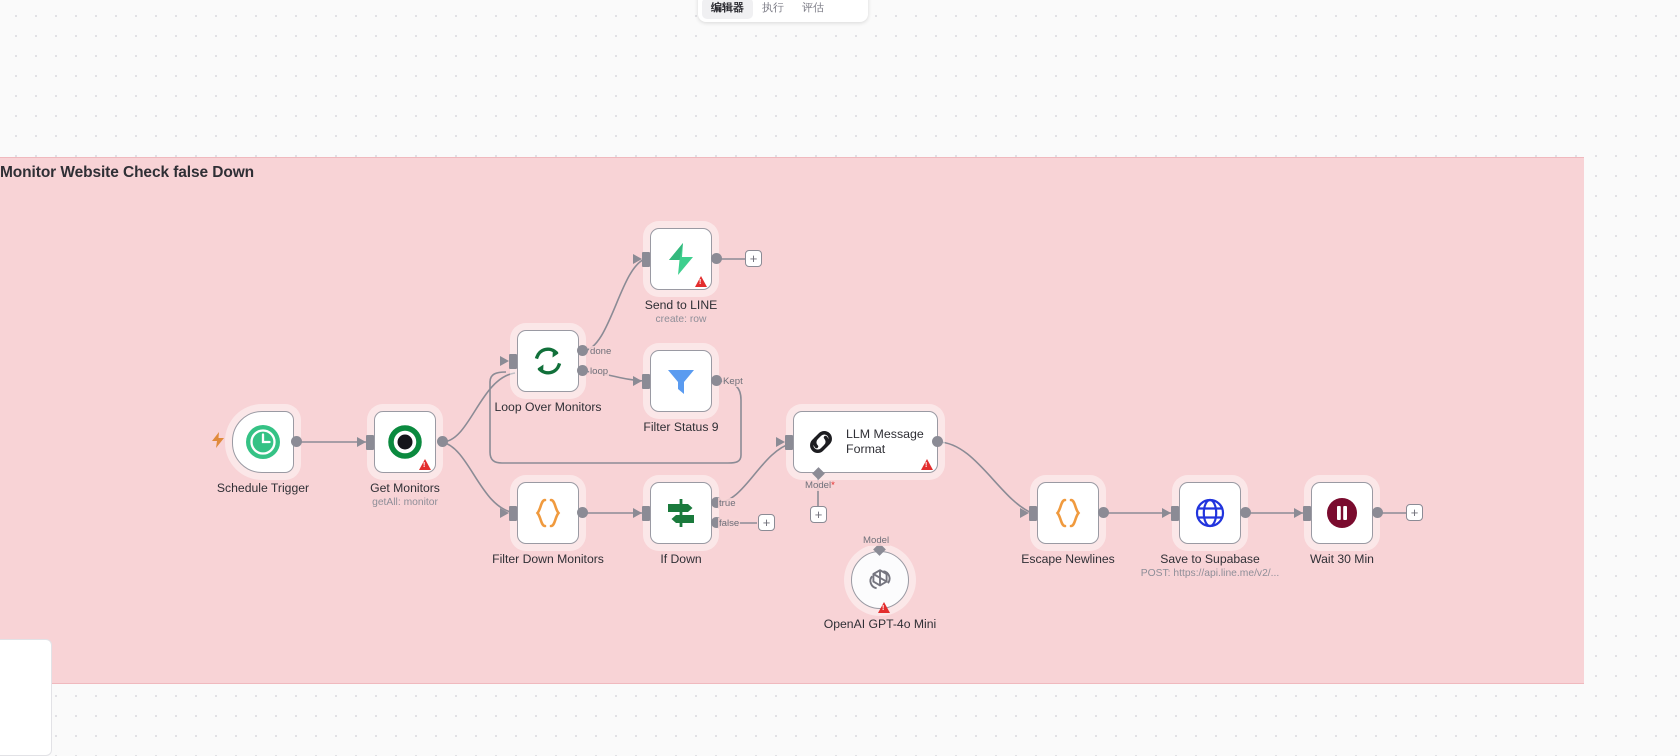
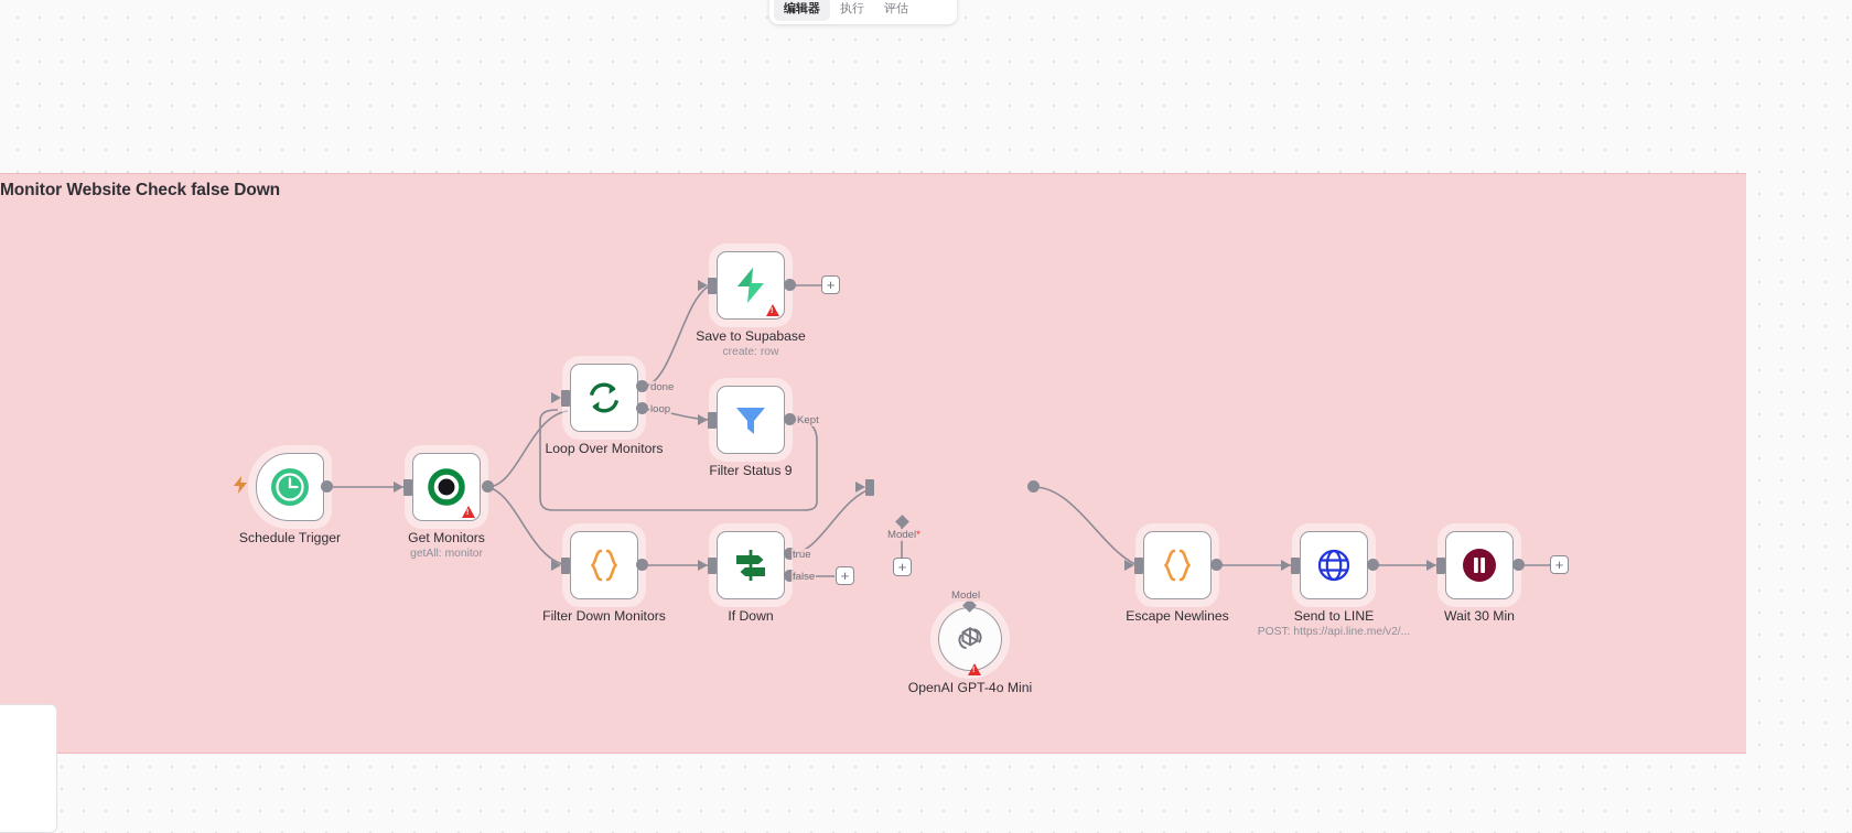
  Monitor Website Check false Down
  Schedule Trigger
  Get Monitors
  getAll: monitor
  Loop Over Monitors
  done
  loop
- Send to LINE
+ Save to Supabase
  create: row
  +
  Filter Status 9
  Kept
  Filter Down Monitors
  If Down
  true
  false
  +
- LLM Message
- Format
  Model
  +
  Model
  OpenAI GPT-4o Mini
  Escape Newlines
- Save to Supabase
+ Send to LINE
  POST: https://api.line.me/v2/...
  Wait 30 Min
  +
  编辑器
  执行
  评估
